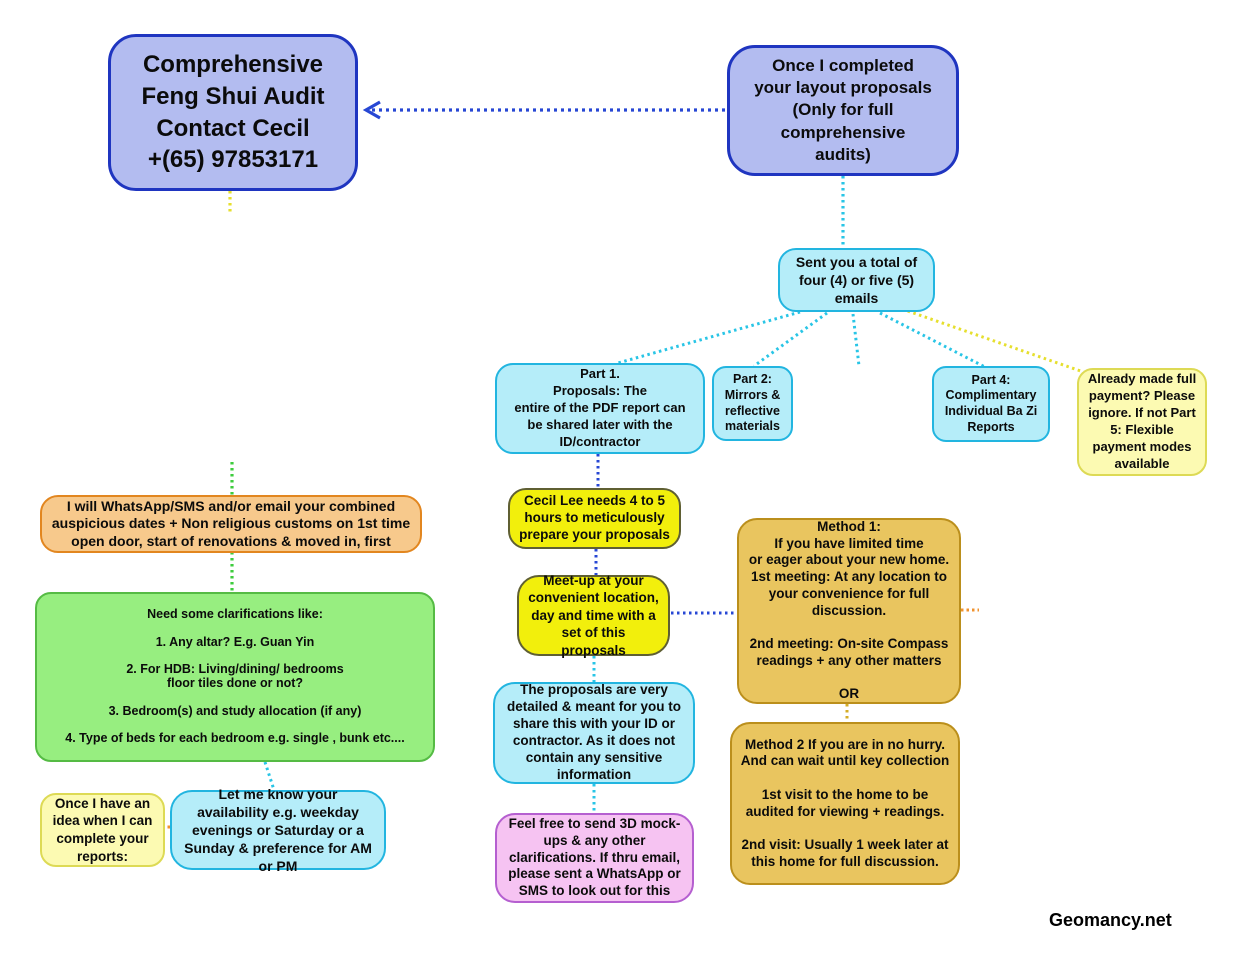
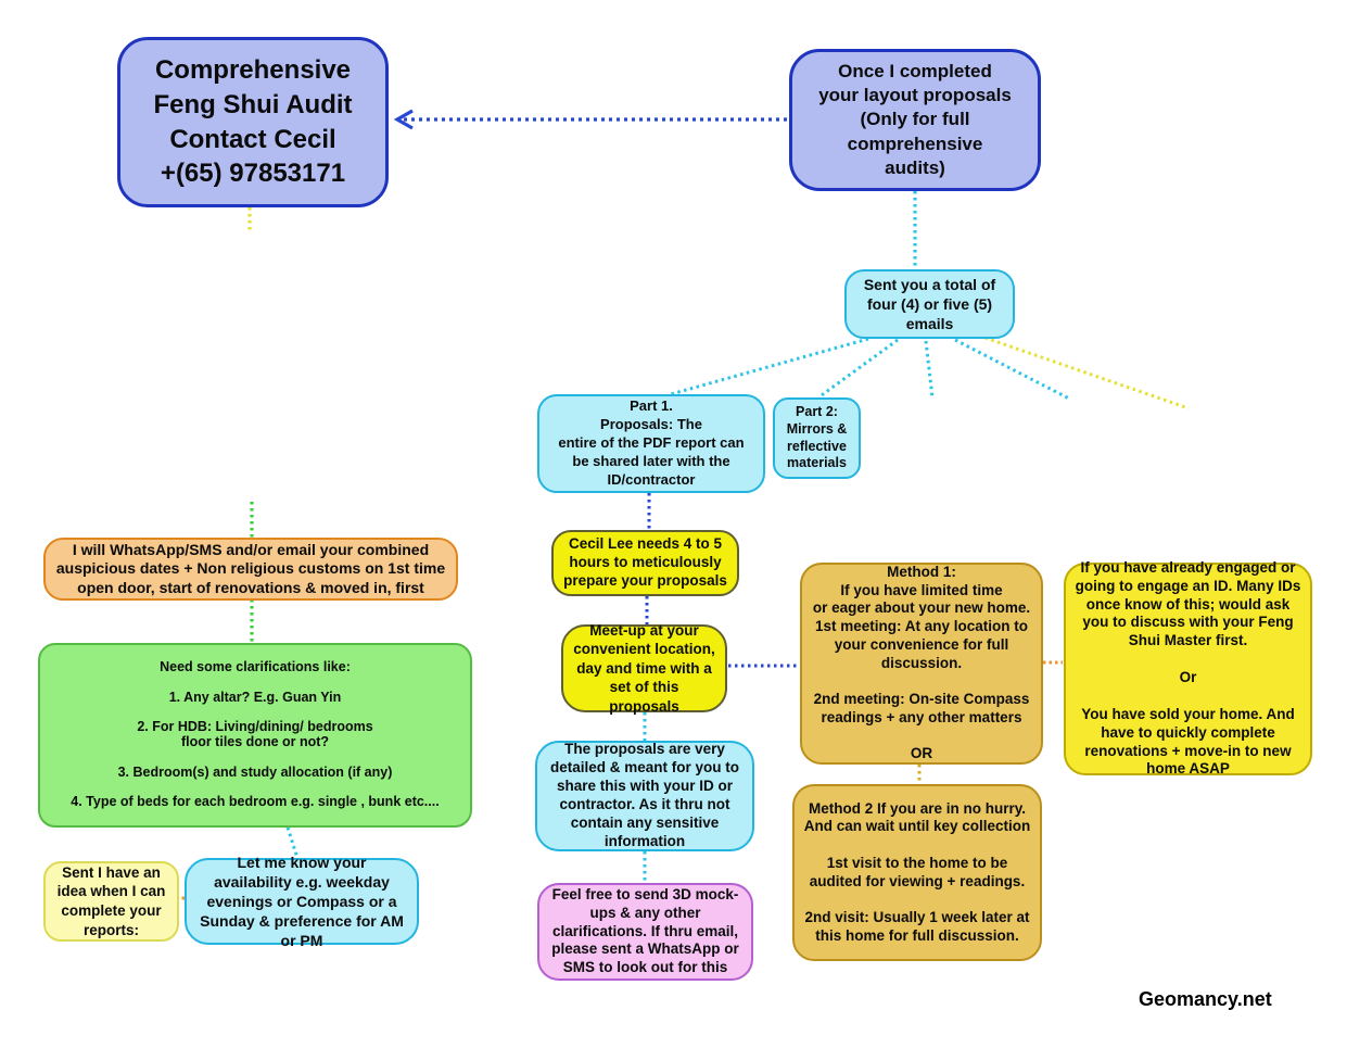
  Comprehensive
  Feng Shui Audit
  Contact Cecil
  +(65) 97853171
  Once I completed
  your layout proposals
  (Only for full
  comprehensive
  audits)
  I will WhatsApp/SMS and/or email your combined auspicious dates + Non religious customs on 1st time open door, start of renovations & moved in, first
  Need some clarifications like:
  1. Any altar? E.g. Guan Yin
  2. For HDB: Living/dining/ bedrooms
  floor tiles done or not?
  3. Bedroom(s) and study allocation (if any)
  4. Type of beds for each bedroom e.g. single , bunk etc....
- Once I have an idea when I can complete your reports:
+ Sent I have an idea when I can complete your reports:
- Let me know your availability e.g. weekday evenings or Saturday or a Sunday & preference for AM or PM
+ Let me know your availability e.g. weekday evenings or Compass or a Sunday & preference for AM or PM
  Sent you a total of
  four (4) or five (5)
  emails
  Part 1.
  Proposals: The
  entire of the PDF report can be shared later with the ID/contractor
  Part 2:
  Mirrors &
  reflective
  materials
- Part 4:
- Complimentary
- Individual Ba Zi
- Reports
- Already made full payment? Please ignore. If not Part 5: Flexible payment modes available
  Cecil Lee needs 4 to 5 hours to meticulously prepare your proposals
  Meet-up at your
  convenient location,
  day and time with a
  set of this proposals
- The proposals are very detailed & meant for you to share this with your ID or contractor. As it does not contain any sensitive information
+ The proposals are very detailed & meant for you to share this with your ID or contractor. As it thru not contain any sensitive information
  Feel free to send 3D mock-ups & any other clarifications. If thru email, please sent a WhatsApp or SMS to look out for this
  Method 1:
  If you have limited time
  or eager about your new home.
  1st meeting: At any location to your convenience for full discussion.
  2nd meeting: On-site Compass readings + any other matters
  OR
  Method 2 If you are in no hurry. And can wait until key collection
  1st visit to the home to be audited for viewing + readings.
  2nd visit: Usually 1 week later at this home for full discussion.
+ If you have already engaged or going to engage an ID. Many IDs once know of this; would ask you to discuss with your Feng Shui Master first.
+ Or
+ You have sold your home. And have to quickly complete renovations + move-in to new home ASAP
  Geomancy.net
